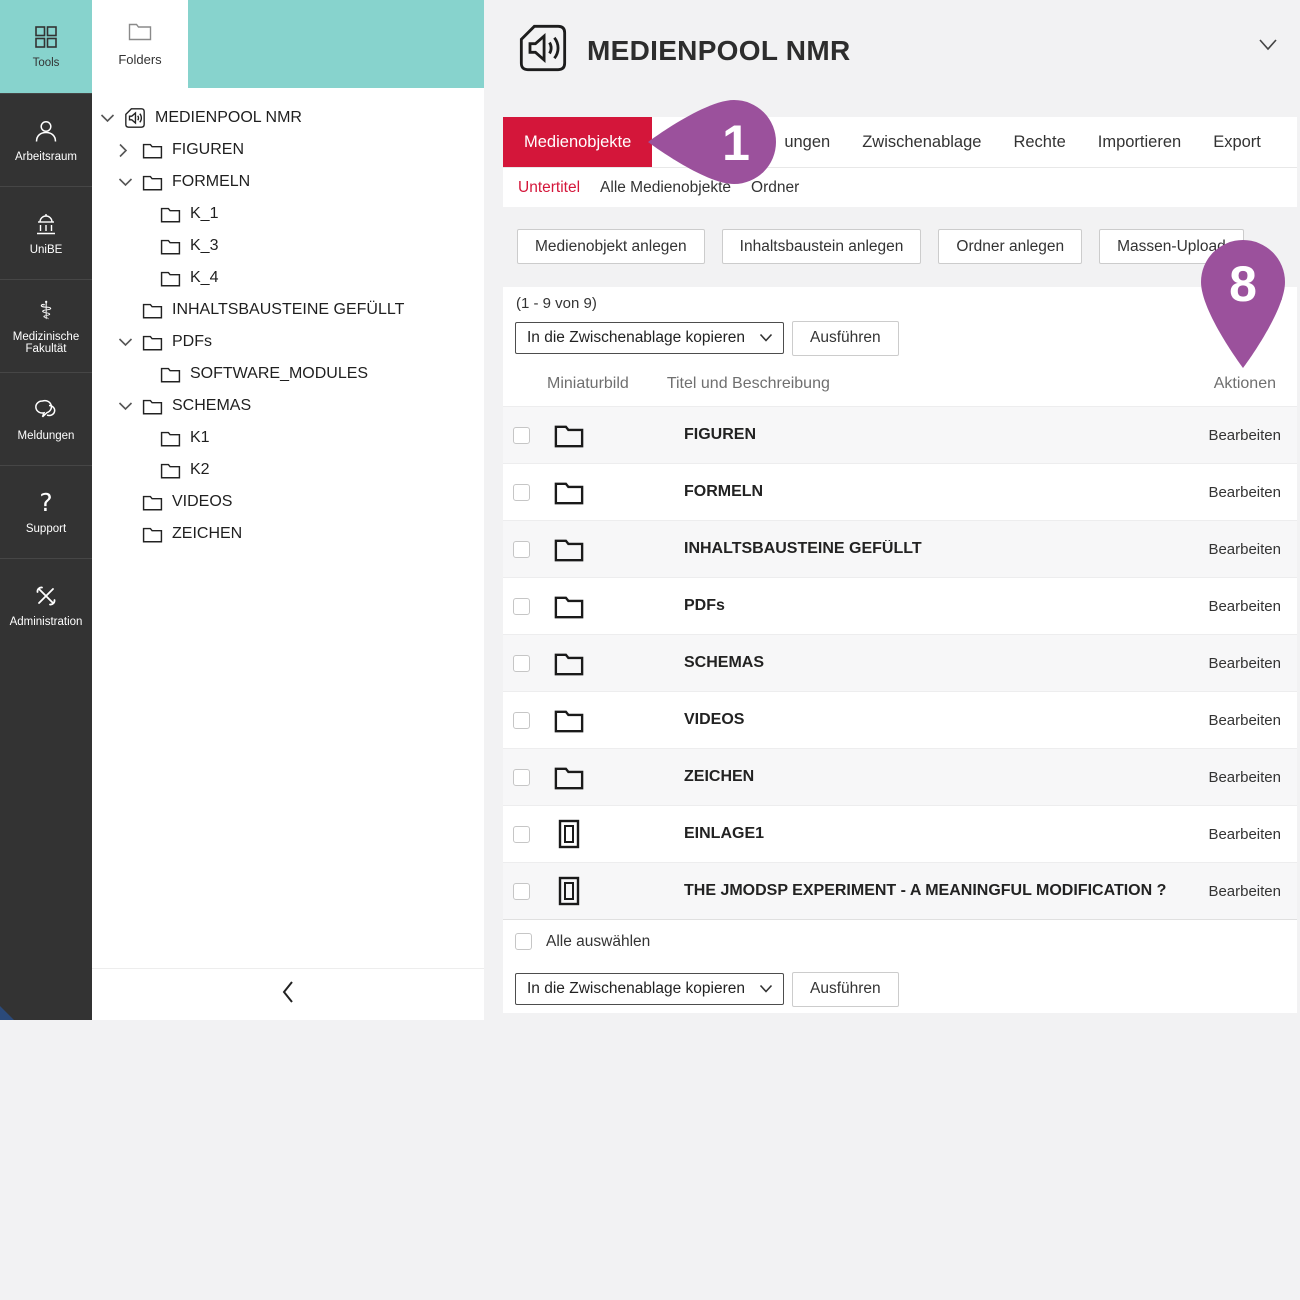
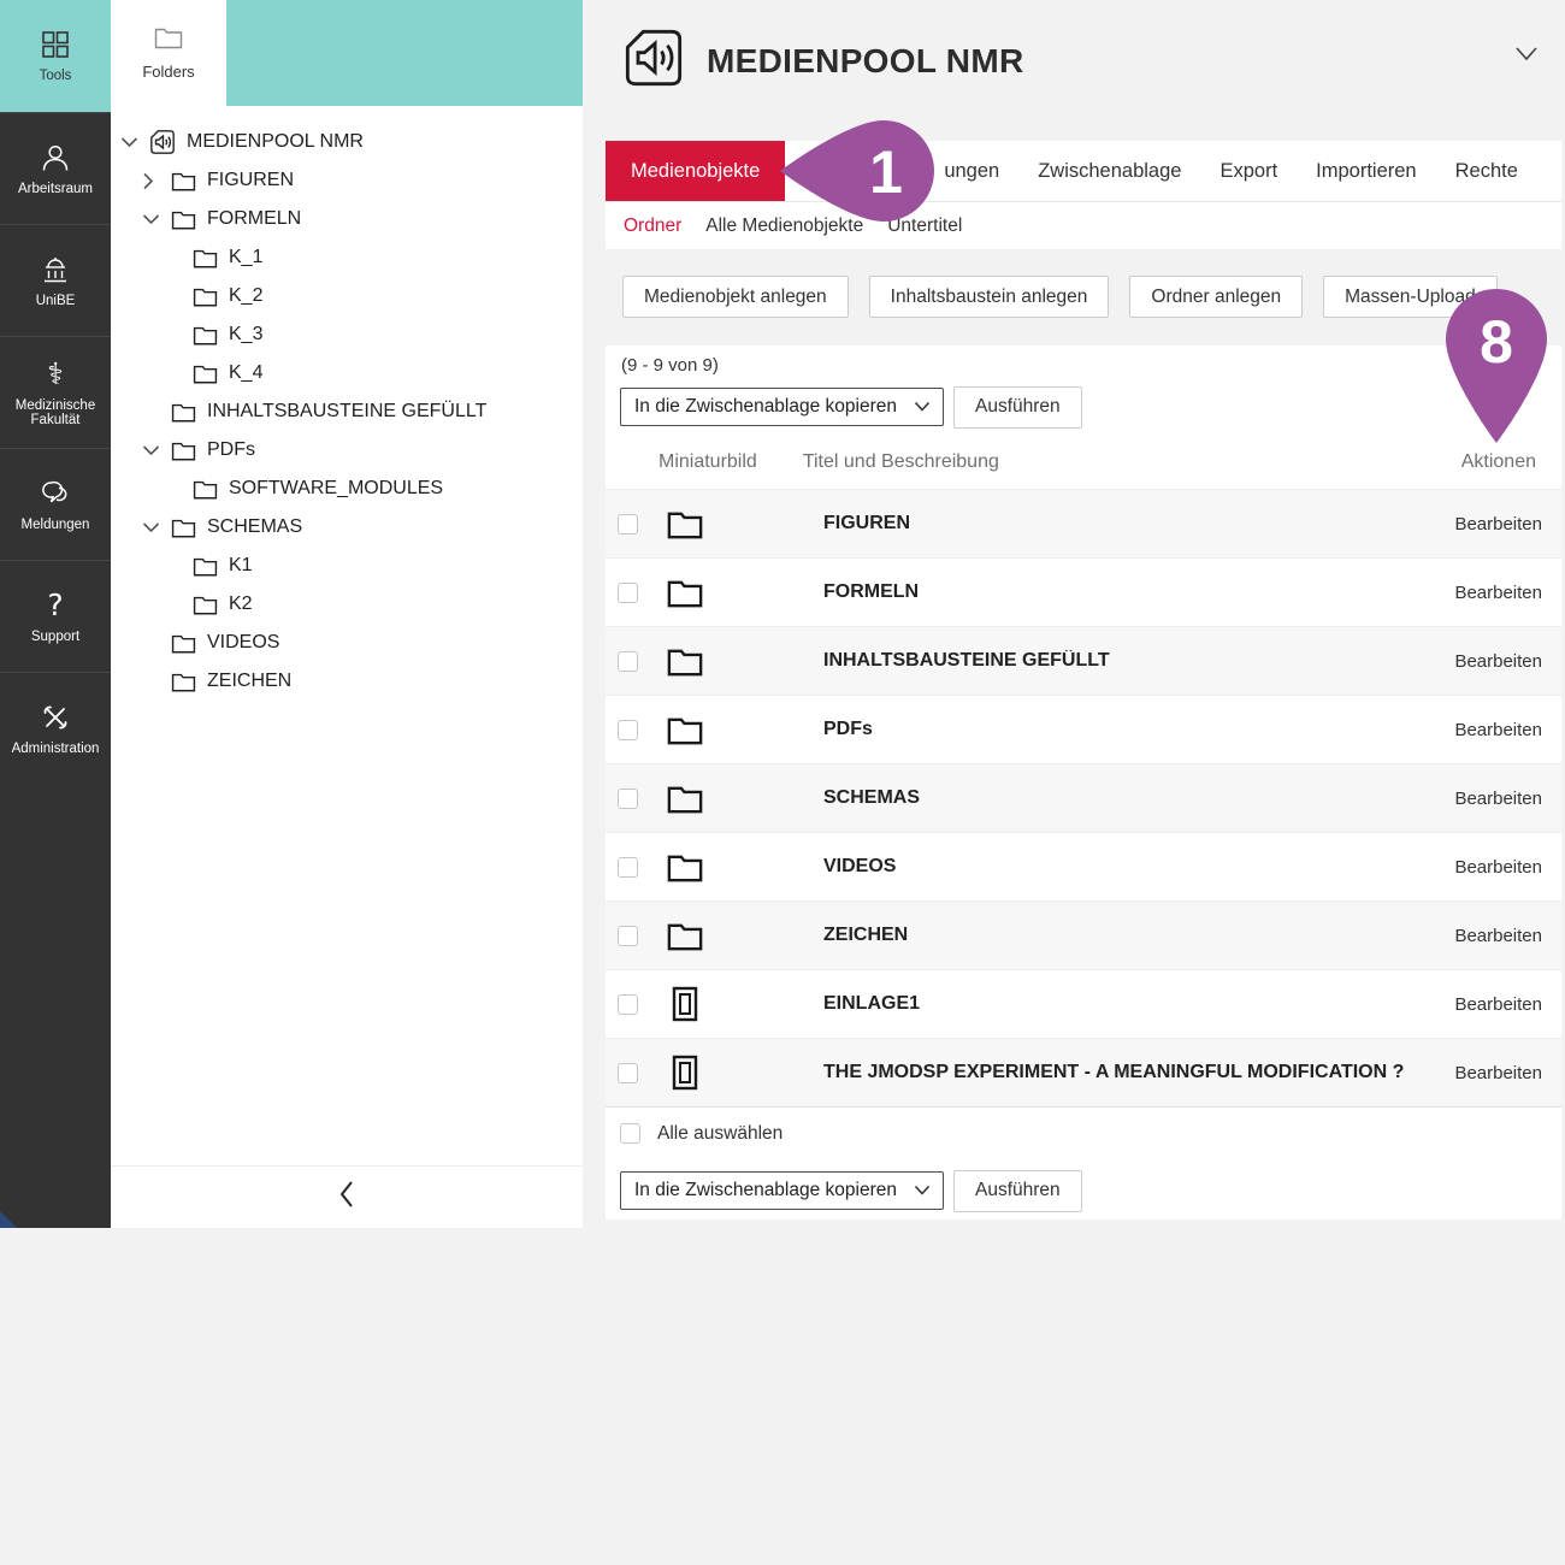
  Tools
  Arbeitsraum
  UniBE
  ⚕
  Medizinische Fakultät
  Meldungen
  ?
  Support
  Administration
  Folders
  MEDIENPOOL NMR
  FIGUREN
  FORMELN
  K_1
+ K_2
  K_3
  K_4
  INHALTSBAUSTEINE GEFÜLLT
  PDFs
  SOFTWARE_MODULES
  SCHEMAS
  K1
  K2
  VIDEOS
  ZEICHEN
  MEDIENPOOL NMR
  Medienobjekte
  ungen
  Zwischenablage
- Rechte
+ Export
  Importieren
- Export
+ Rechte
- Untertitel
+ Ordner
  Alle Medienobjekte
- Ordner
+ Untertitel
  Medienobjekt anlegen
  Inhaltsbaustein anlegen
  Ordner anlegen
  Massen-Uploa
- (1 - 9 von 9)
+ (9 - 9 von 9)
  In die Zwischenablage kopieren
  Ausführen
  Miniaturbild
  Titel und Beschreibung
  Aktionen
  FIGUREN
  Bearbeiten
  FORMELN
  Bearbeiten
  INHALTSBAUSTEINE GEFÜLLT
  Bearbeiten
  PDFs
  Bearbeiten
  SCHEMAS
  Bearbeiten
  VIDEOS
  Bearbeiten
  ZEICHEN
  Bearbeiten
  EINLAGE1
  Bearbeiten
  THE JMODSP EXPERIMENT - A MEANINGFUL MODIFICATION ?
  Bearbeiten
  Alle auswählen
  In die Zwischenablage kopieren
  Ausführen
  1
  8
